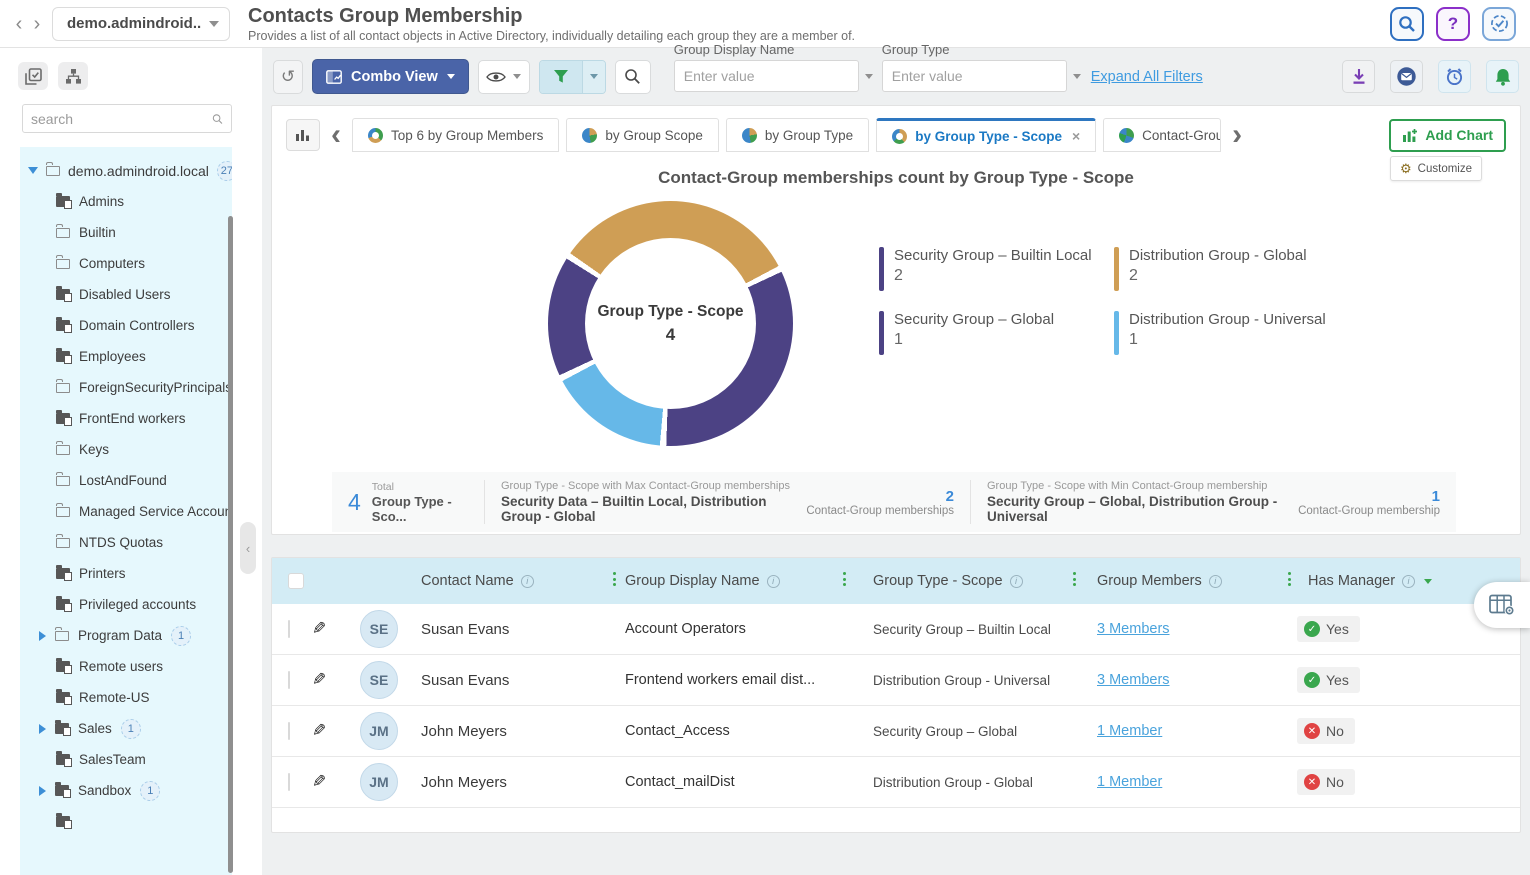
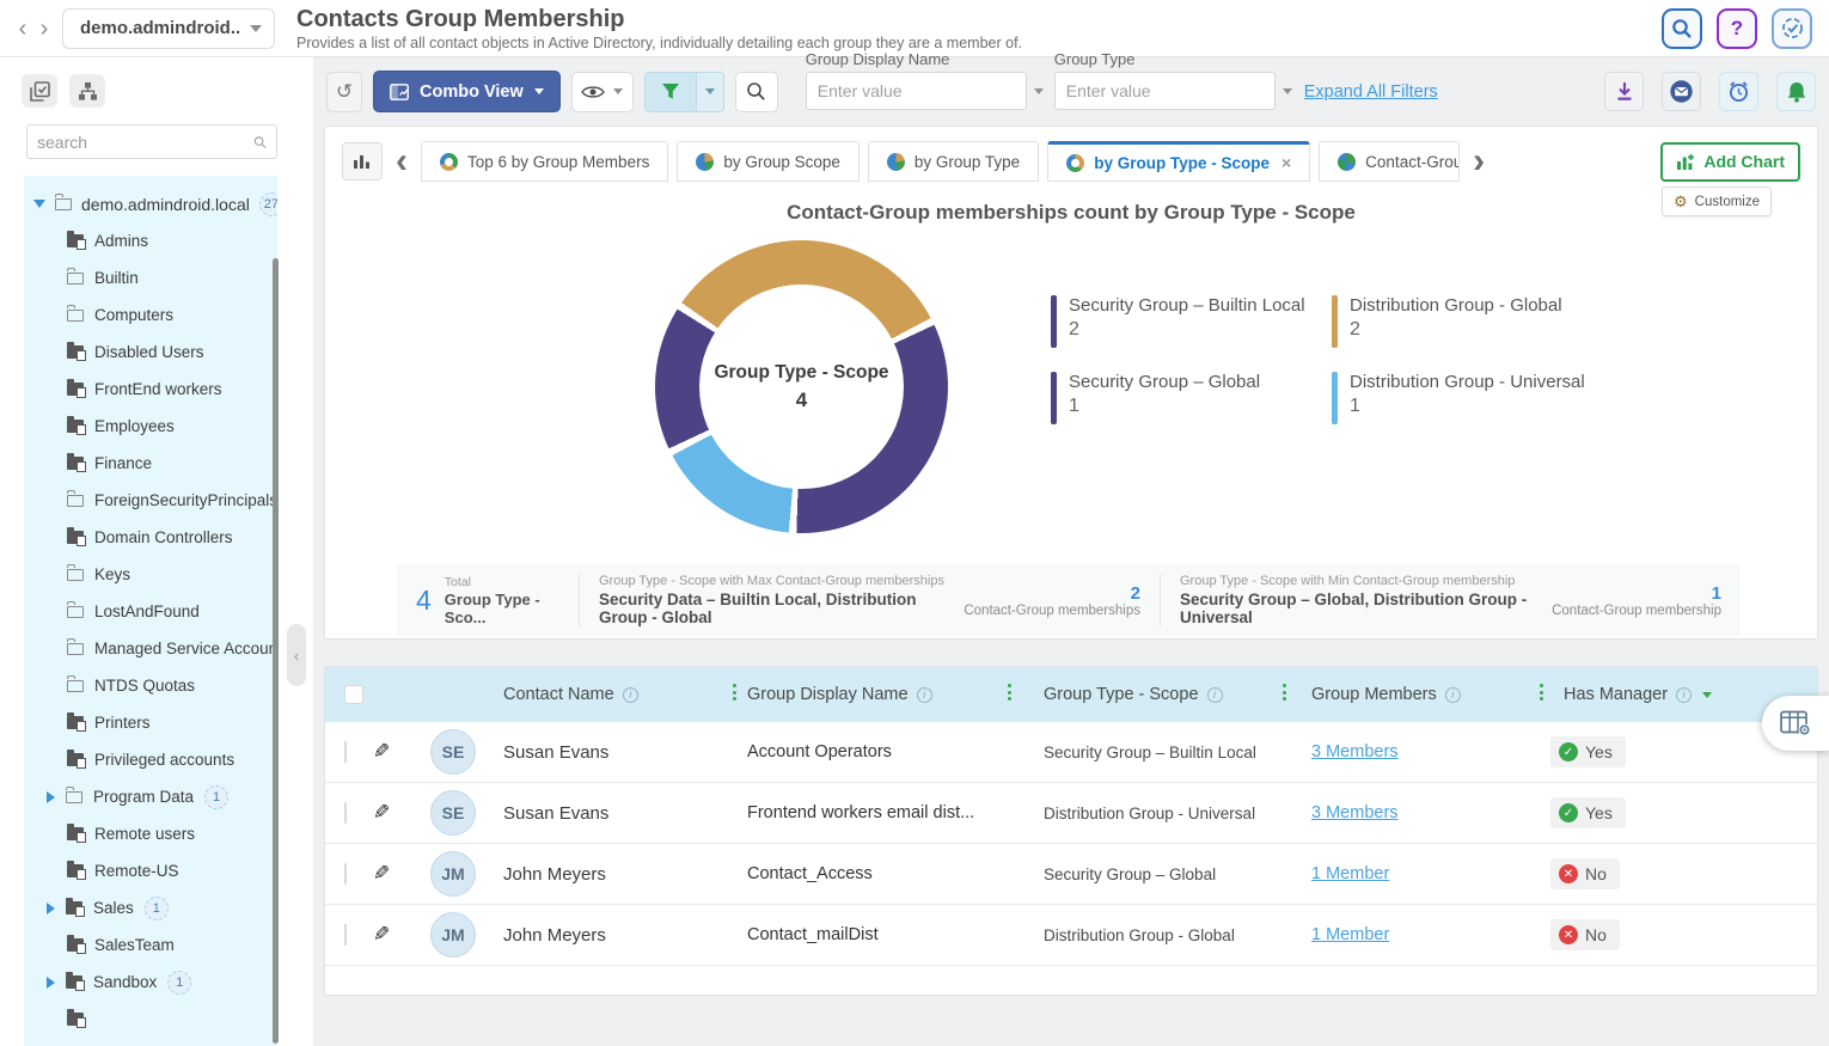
  ‹
  ›
  demo.admindroid..
  Contacts Group Membership
  Provides a list of all contact objects in Active Directory, individually detailing each group they are a member of.
  ?
  search
  demo.admindroid.local
  27
  Admins
  Builtin
  Computers
  Disabled Users
- Domain Controllers
+ FrontEnd workers
  Employees
+ Finance
  ForeignSecurityPrincipal
- FrontEnd workers
+ Domain Controllers
  Keys
  LostAndFound
  Managed Service Accou
  NTDS Quotas
  Printers
  Privileged accounts
  Program Data
  1
  Remote users
  Remote-US
  Sales
  1
  SalesTeam
  Sandbox
  1
  ‹
  ↺
  Combo View
  Group Display Name
  Enter value
  Group Type
  Enter value
  Expand All Filters
  ‹
  Top 6 by Group Members
  by Group Scope
  by Group Type
  by Group Type - Scope
  ×
  Contact-Grou
  ›
  Add Chart
  ⚙
  Customize
  Contact-Group memberships count by Group Type - Scope
  Group Type - Scope
  4
  Security Group – Builtin Local
  2
  Distribution Group - Global
  2
  Security Group – Global
  1
  Distribution Group - Universal
  1
  4
  Total
  Group Type - Sco...
  Group Type - Scope with Max Contact-Group memberships
  Security Data – Builtin Local, Distribution Group - Global
  2
  Contact-Group memberships
  Group Type - Scope with Min Contact-Group membership
  Security Group – Global, Distribution Group - Universal
  1
  Contact-Group membership
  Contact Name
  i
  Group Display Name
  i
  Group Type - Scope
  i
  Group Members
  i
  Has Manager
  i
  SE
  Susan Evans
  Account Operators
  Security Group – Builtin Local
  3 Members
  ✓
  Yes
  SE
  Susan Evans
  Frontend workers email dist...
  Distribution Group - Universal
  3 Members
  ✓
  Yes
  JM
  John Meyers
  Contact_Access
  Security Group – Global
  1 Member
  ✕
  No
  JM
  John Meyers
  Contact_mailDist
  Distribution Group - Global
  1 Member
  ✕
  No
